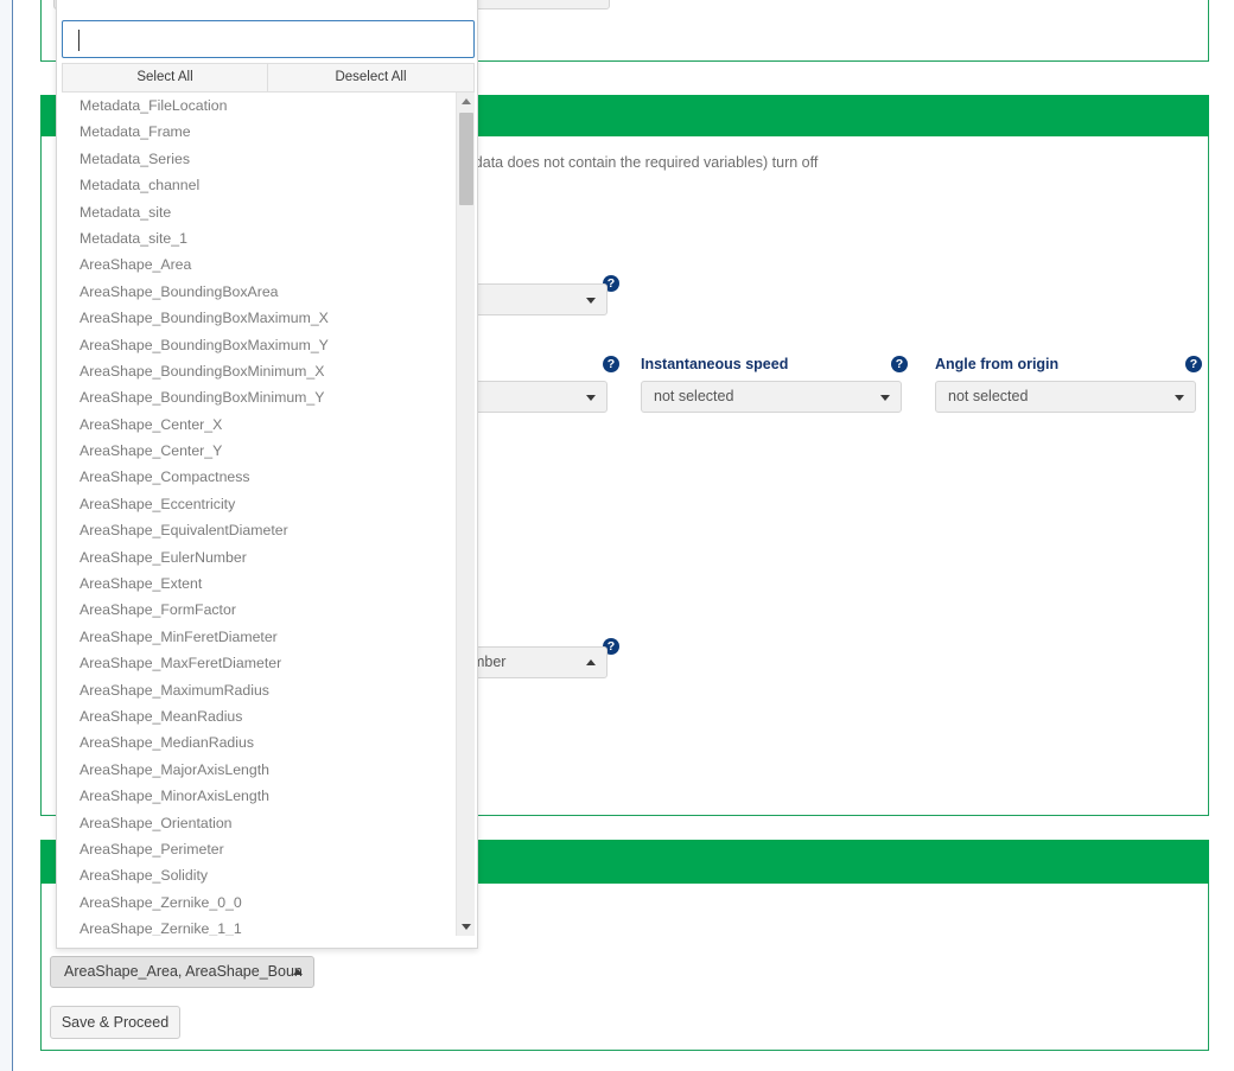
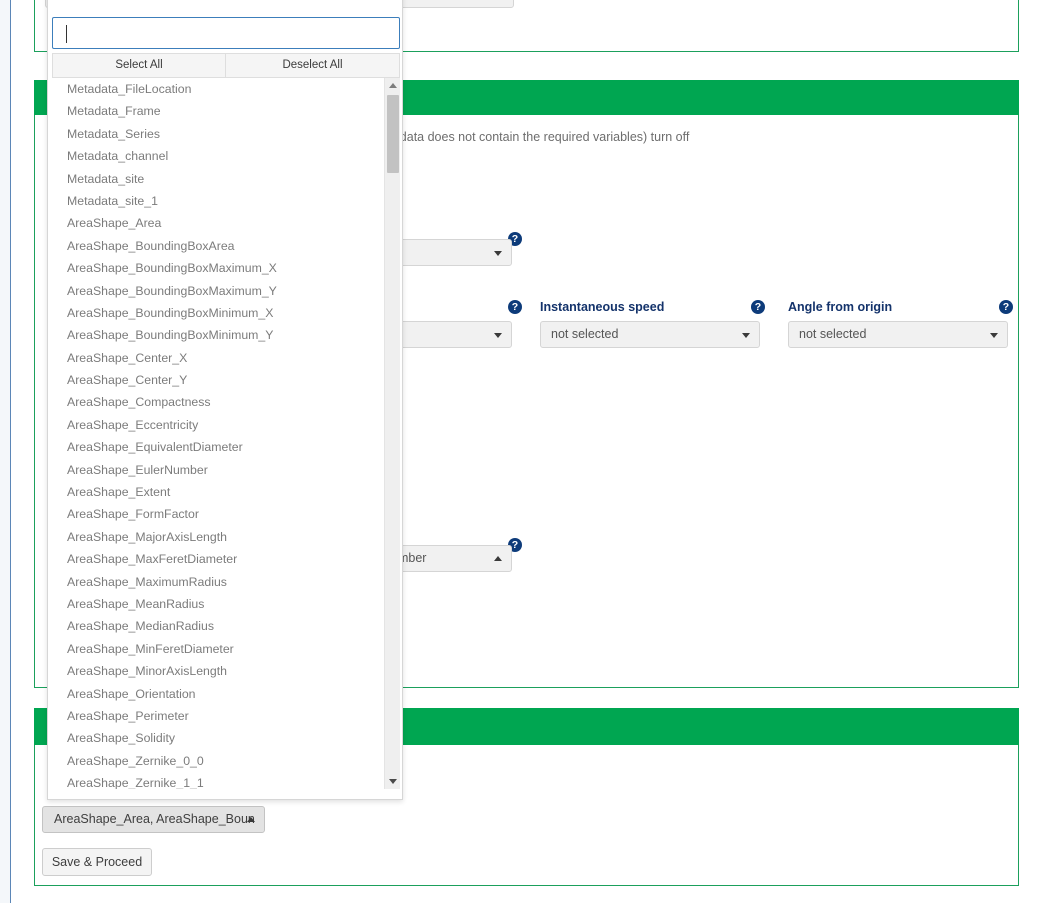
  ?
  ?
  Instantaneous speed
  ?
  not selected
  Angle from origin
  ?
  not selected
  ?
  mber
  AreaShape_Area, AreaShape_Boun
  Save & Proceed
  Select All
  Deselect All
  Metadata_FileLocation
  Metadata_Frame
  Metadata_Series
  Metadata_channel
  Metadata_site
  Metadata_site_1
  AreaShape_Area
  AreaShape_BoundingBoxArea
  AreaShape_BoundingBoxMaximum_X
  AreaShape_BoundingBoxMaximum_Y
  AreaShape_BoundingBoxMinimum_X
  AreaShape_BoundingBoxMinimum_Y
  AreaShape_Center_X
  AreaShape_Center_Y
  AreaShape_Compactness
  AreaShape_Eccentricity
  AreaShape_EquivalentDiameter
  AreaShape_EulerNumber
  AreaShape_Extent
  AreaShape_FormFactor
- AreaShape_MinFeretDiameter
+ AreaShape_MajorAxisLength
  AreaShape_MaxFeretDiameter
  AreaShape_MaximumRadius
  AreaShape_MeanRadius
  AreaShape_MedianRadius
- AreaShape_MajorAxisLength
+ AreaShape_MinFeretDiameter
  AreaShape_MinorAxisLength
  AreaShape_Orientation
  AreaShape_Perimeter
  AreaShape_Solidity
  AreaShape_Zernike_0_0
  AreaShape_Zernike_1_1
